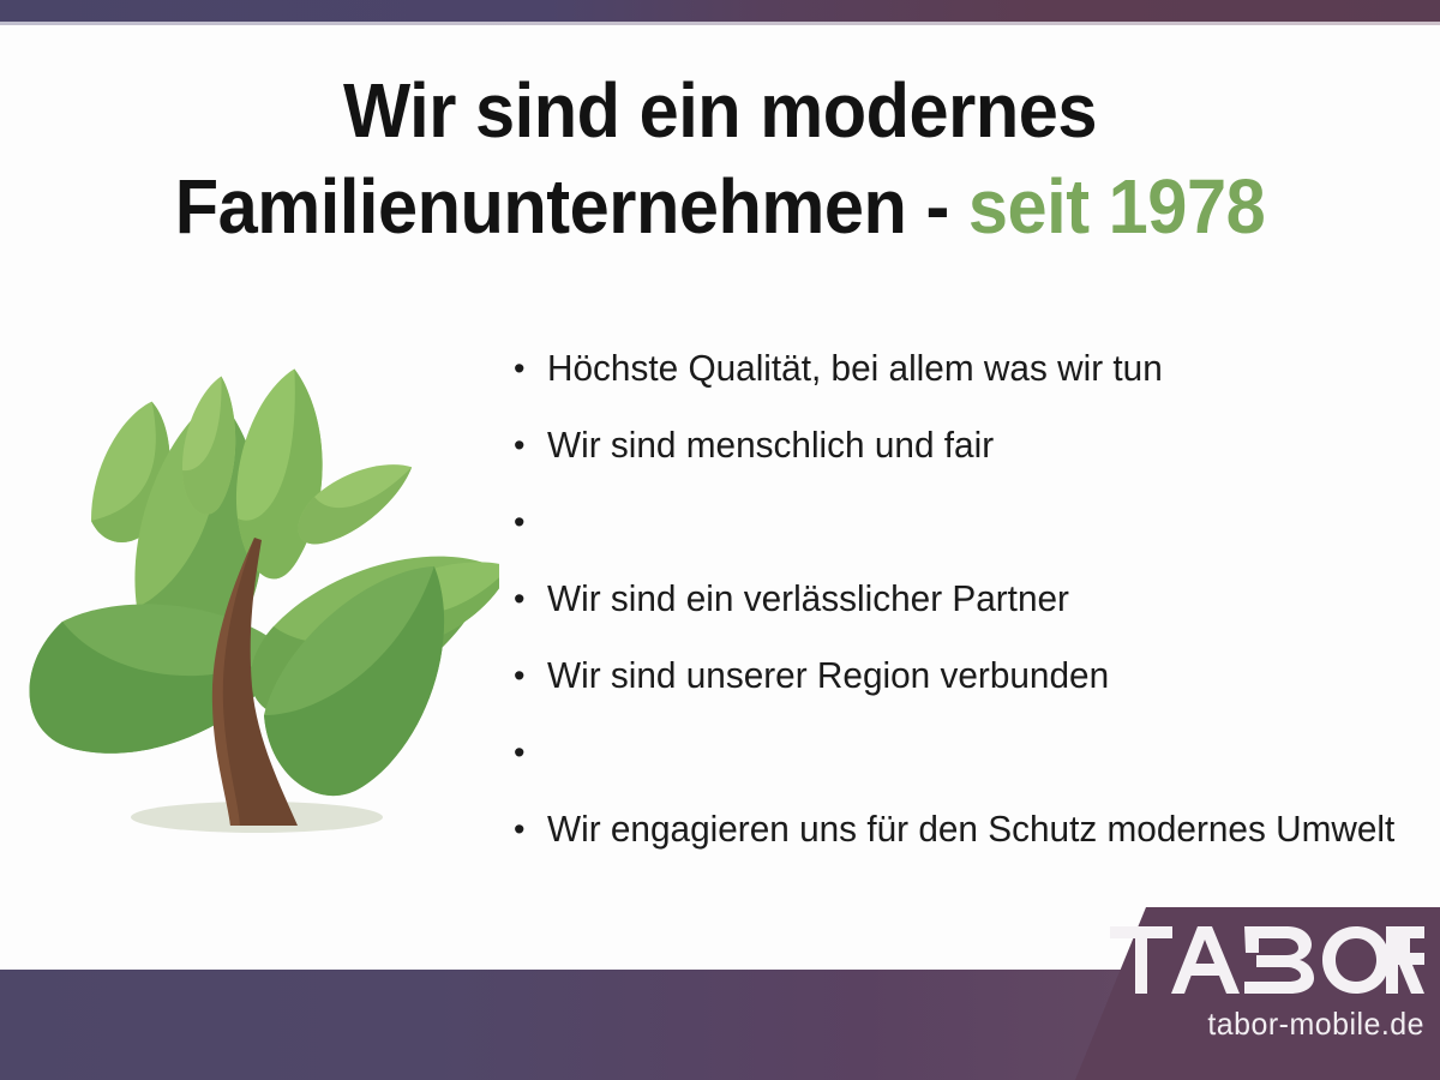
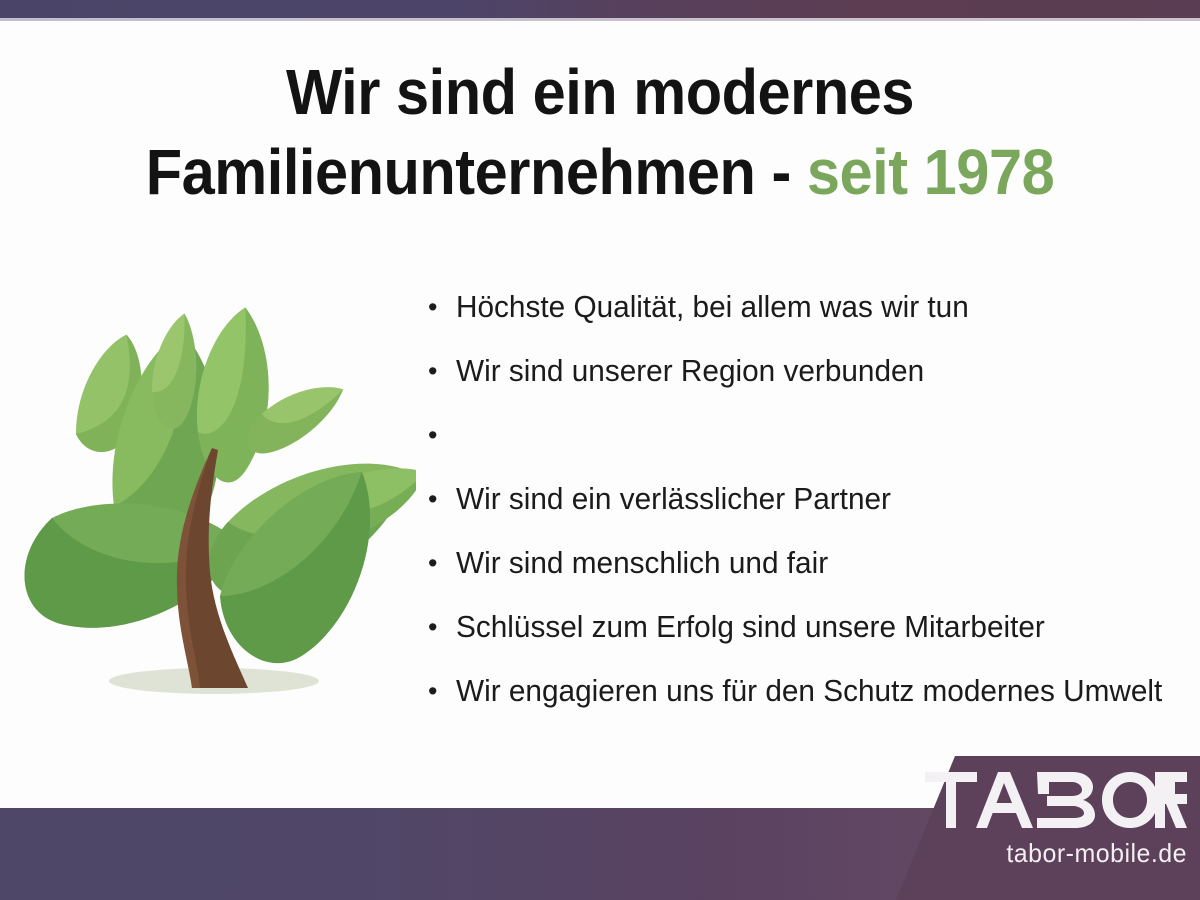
  Wir sind ein modernes
  Familienunternehmen - seit 1978
  •
  Höchste Qualität, bei allem was wir tun
  •
- Wir sind menschlich und fair
+ Wir sind unserer Region verbunden
  •
  •
  Wir sind ein verlässlicher Partner
  •
- Wir sind unserer Region verbunden
+ Wir sind menschlich und fair
  •
+ Schlüssel zum Erfolg sind unsere Mitarbeiter
  •
  Wir engagieren uns für den Schutz modernes Umwelt
  tabor-mobile.de
